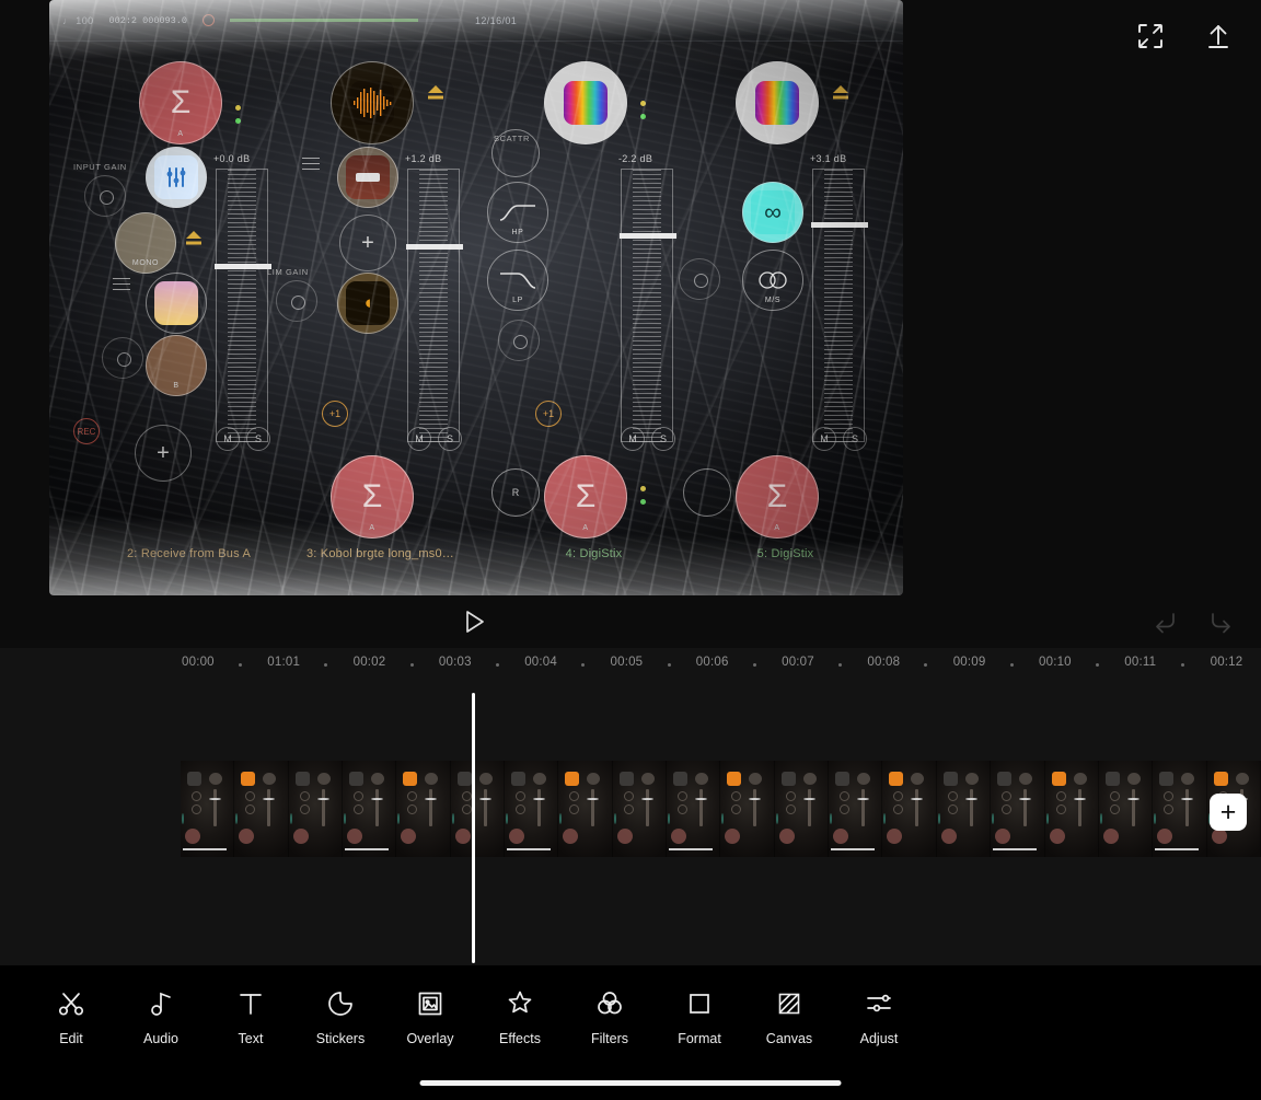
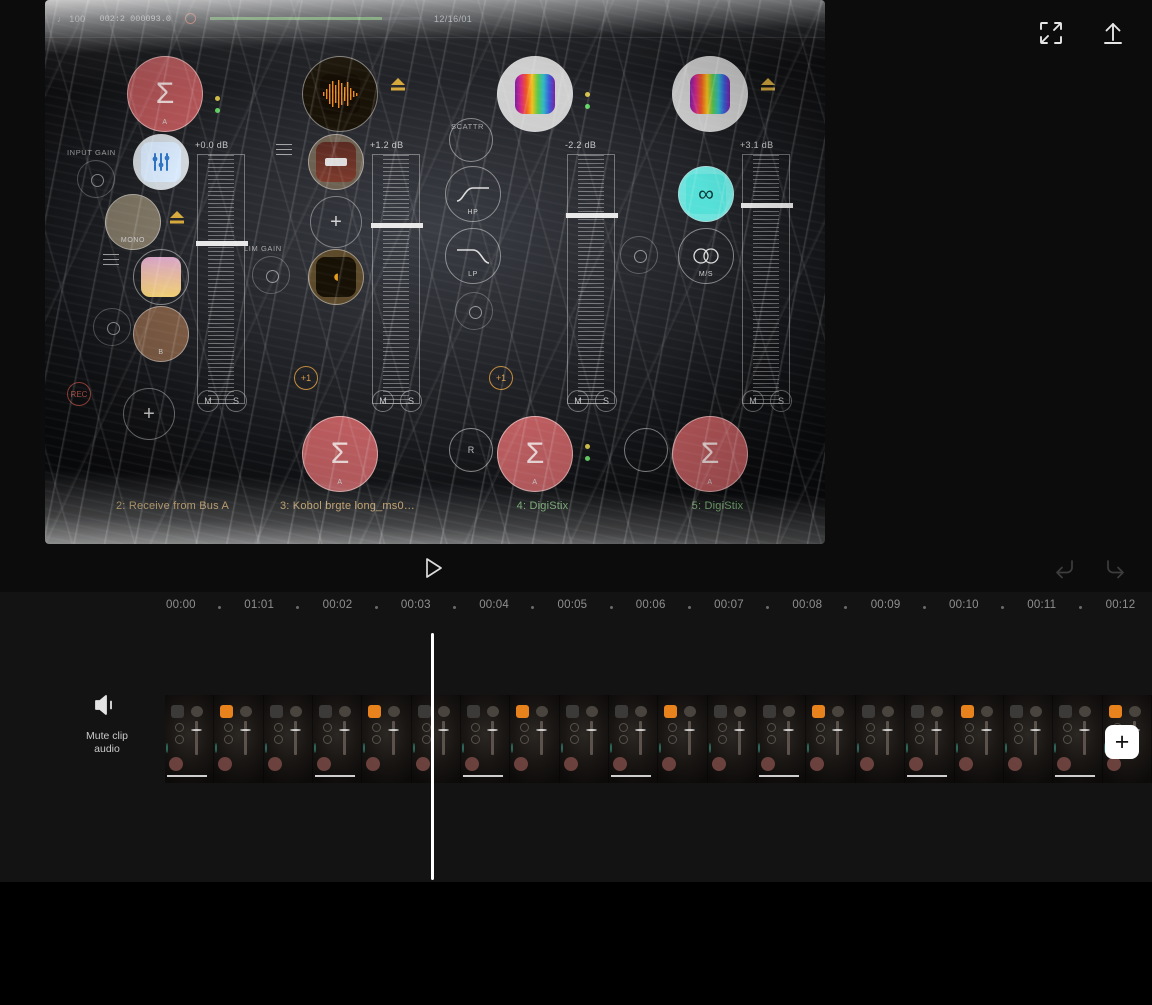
  00:00
  01:01
  00:02
  00:03
  00:04
  00:05
  00:06
  00:07
  00:08
  00:09
  00:10
  00:11
  00:12
+ Mute clip
+ audio
  +
- Edit
- Audio
- Text
- Stickers
- Overlay
- Effects
- Filters
- Format
- Canvas
- Adjust
